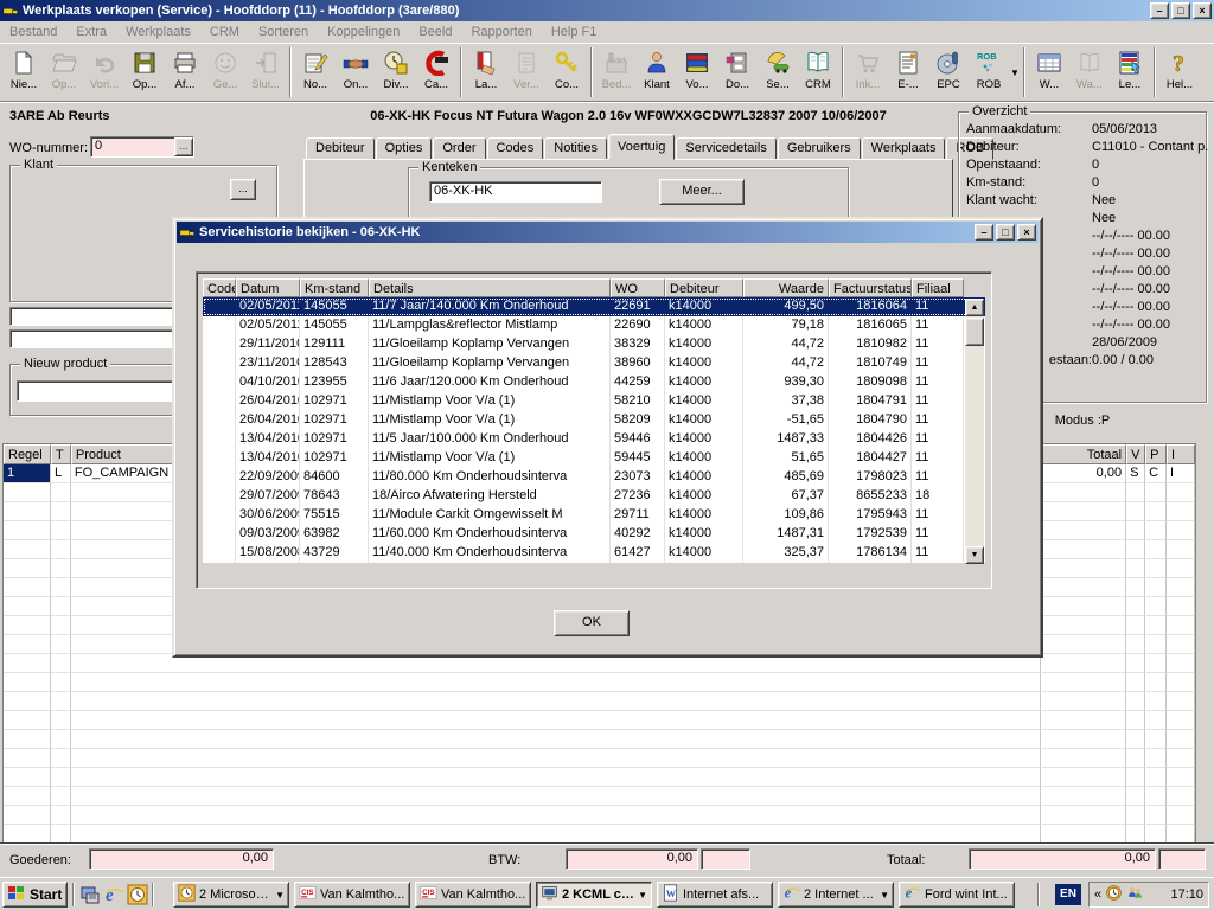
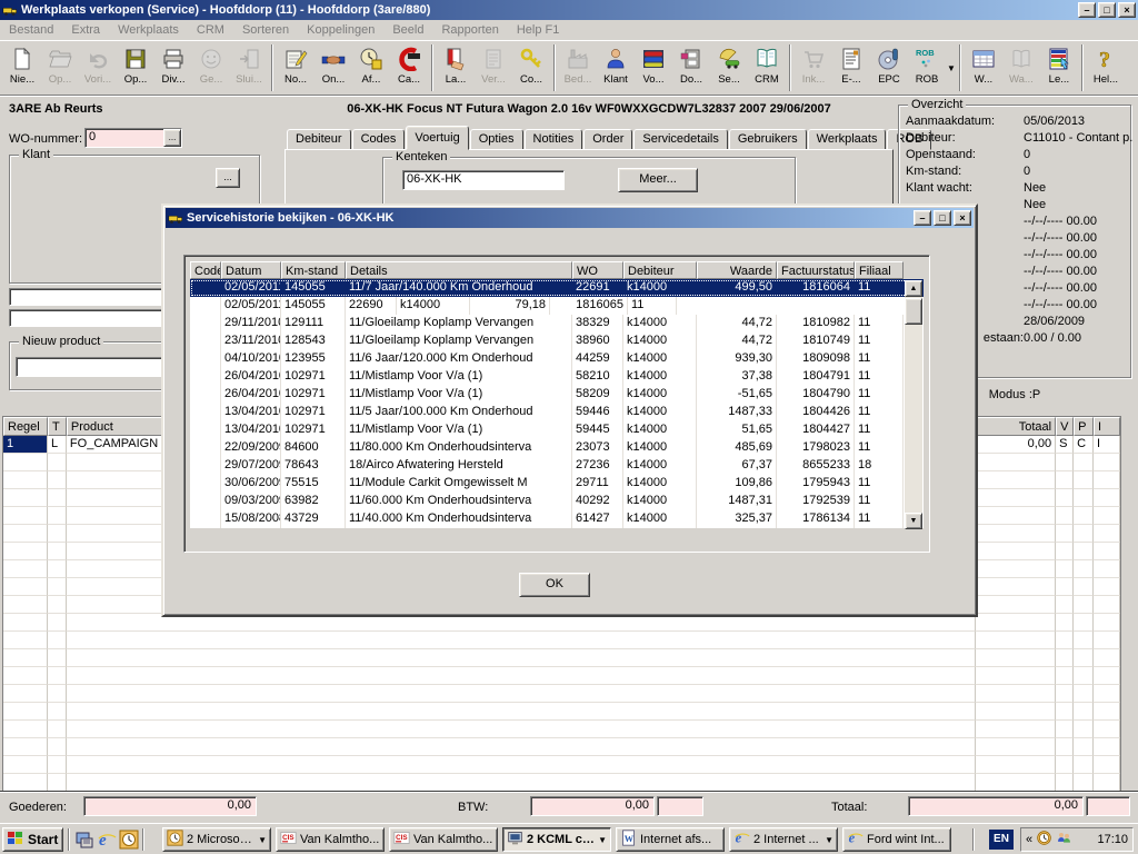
  Werkplaats verkopen (Service) - Hoofddorp (11) - Hoofddorp (3are/880)
  –
  □
  ×
  Bestand
  Extra
  Werkplaats
  CRM
  Sorteren
  Koppelingen
  Beeld
  Rapporten
  Help F1
  Nie...
  Op...
  Vori...
  Op...
- Af...
+ Div...
  Ge...
  Slui...
  No...
  On...
- Div...
+ Af...
  Ca...
  La...
  Ver...
  Co...
  Bed...
  Klant
  Vo...
  Do...
  Se...
  CRM
  Ink...
  E-...
  EPC
  ROB
  ROB
  ▼
  W...
  Wa...
  Le...
  ?
  Hel...
  3ARE Ab Reurts
- 06-XK-HK Focus NT Futura Wagon 2.0 16v WF0WXXGCDW7L32837 2007 10/06/2007
+ 06-XK-HK Focus NT Futura Wagon 2.0 16v WF0WXXGCDW7L32837 2007 29/06/2007
  WO-nummer:
  0
  ...
  Debiteur
- Opties
+ Codes
- Order
+ Voertuig
- Codes
+ Opties
  Notities
- Voertuig
+ Order
  Servicedetails
  Gebruikers
  Werkplaats
  ROB
  Overzicht
  Aanmaakdatum: 05/06/2013
  Debiteur: C11010 - Contant p.
  Openstaand: 0
  Km-stand: 0
  Klant wacht: Nee
  Nee
  --/--/---- 00.00
  --/--/---- 00.00
  --/--/---- 00.00
  --/--/---- 00.00
  --/--/---- 00.00
  --/--/---- 00.00
  28/06/2009
  estaan:0.00 / 0.00
  Modus :P
  Klant
  ...
  Kenteken
  06-XK-HK
  Meer...
  Nieuw product
  Regel
  T
  Product
  Totaal
  V
  P
  I
  1
  L
  FO_CAMPAIGN
  0,00
  S
  C
  I
  Goederen:
  0,00
  BTW:
  0,00
  Totaal:
  0,00
  Servicehistorie bekijken - 06-XK-HK
  –
  □
  ×
  Cod
  Datum
  Km-stand
  Details
  WO
  Debiteur
  Waarde
  Factuurstatus
  Filiaal
  02/05/201
  145055
  11/7 Jaar/140.000 Km Onderhoud
  22691
  k14000
  499,50
  1816064
  11
  02/05/201
  145055
- 11/Lampglas&reflector Mistlamp
  22690
  k14000
  79,18
  1816065
  11
  29/11/201
  129111
  11/Gloeilamp Koplamp Vervangen
  38329
  k14000
  44,72
  1810982
  11
  23/11/201
  128543
  11/Gloeilamp Koplamp Vervangen
  38960
  k14000
  44,72
  1810749
  11
  04/10/201
  123955
  11/6 Jaar/120.000 Km Onderhoud
  44259
  k14000
  939,30
  1809098
  11
  26/04/201
  102971
  11/Mistlamp Voor V/a (1)
  58210
  k14000
  37,38
  1804791
  11
  26/04/201
  102971
  11/Mistlamp Voor V/a (1)
  58209
  k14000
  -51,65
  1804790
  11
  13/04/201
  102971
  11/5 Jaar/100.000 Km Onderhoud
  59446
  k14000
  1487,33
  1804426
  11
  13/04/201
  102971
  11/Mistlamp Voor V/a (1)
  59445
  k14000
  51,65
  1804427
  11
  22/09/200
  84600
  11/80.000 Km Onderhoudsinterva
  23073
  k14000
  485,69
  1798023
  11
  29/07/200
  78643
  18/Airco Afwatering Hersteld
  27236
  k14000
  67,37
  8655233
  18
  30/06/200
  75515
  11/Module Carkit Omgewisselt M
  29711
  k14000
  109,86
  1795943
  11
  09/03/200
  63982
  11/60.000 Km Onderhoudsinterva
  40292
  k14000
  1487,31
  1792539
  11
  15/08/200
  43729
  11/40.000 Km Onderhoudsinterva
  61427
  k14000
  325,37
  1786134
  11
  OK
  Start
  e
  2 Microsoft..
  ▼
  Van Kalmtho...
  Van Kalmtho...
  2 KCML cli..
  ▼
  W
  Internet afs...
  e
  2 Internet ...
  ▼
  e
  Ford wint Int...
  EN
  «
  17:10
